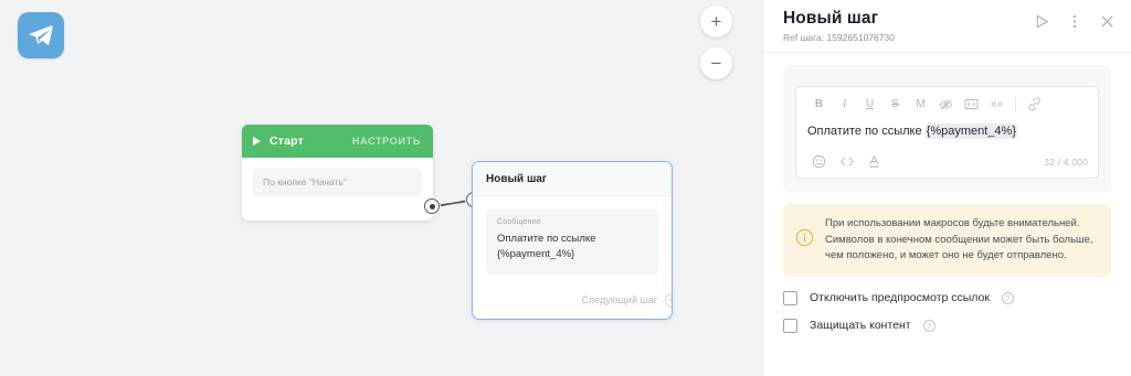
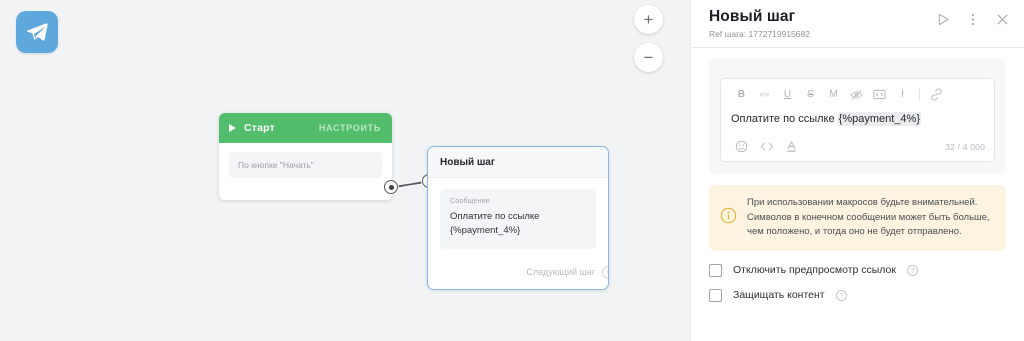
  +
  −
  Старт
  НАСТРОИТЬ
  По кнопке "Начать"
  Новый шаг
  Оплатите по ссылке {%payment_4%}
  Следующий шаг
  Новый шаг
- Ref шага: 1592651076730
+ Ref шага: 1772719915682
  B
- I
+ «»
  U
  S
  M
- «»
+ I
  Оплатите по ссылке {%payment_4%}
  32 / 4 000
- При использовании макросов будьте внимательней. Символов в конечном сообщении может быть больше, чем положено, и может оно не будет отправлено.
+ При использовании макросов будьте внимательней. Символов в конечном сообщении может быть больше, чем положено, и тогда оно не будет отправлено.
  Отключить предпросмотр ссылок
  ?
  Защищать контент
  ?
